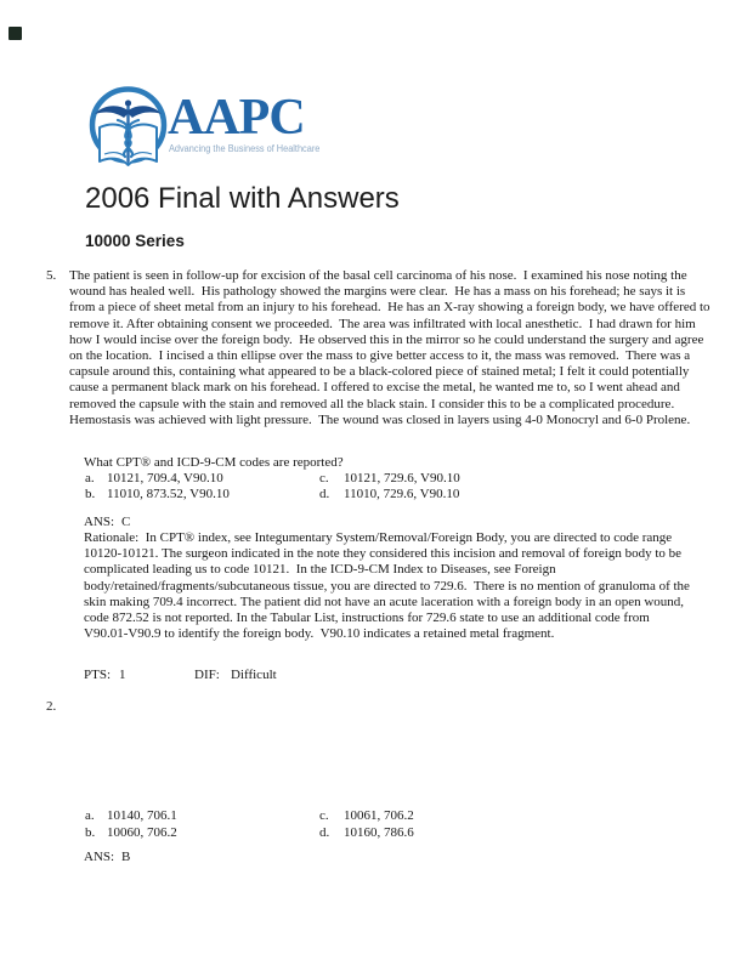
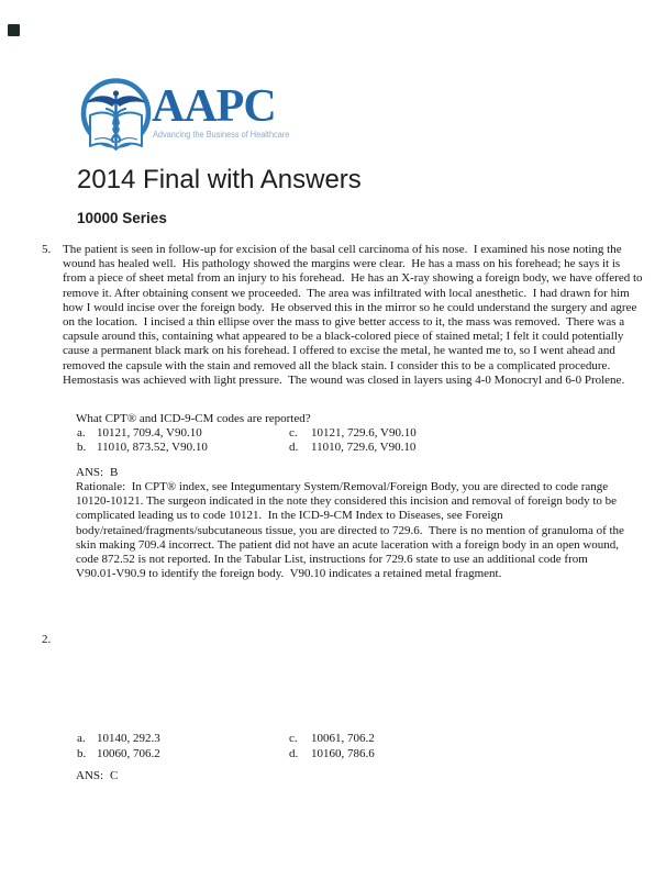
  AAPC
  Advancing the Business of Healthcare
- 2006 Final with Answers
+ 2014 Final with Answers
  10000 Series
  5.
  The patient is seen in follow-up for excision of the basal cell carcinoma of his nose. I examined his nose noting the wound has healed well. His pathology showed the margins were clear. He has a mass on his forehead; he says it is from a piece of sheet metal from an injury to his forehead. He has an X-ray showing a foreign body, we have offered to remove it. After obtaining consent we proceeded. The area was infiltrated with local anesthetic. I had drawn for him how I would incise over the foreign body. He observed this in the mirror so he could understand the surgery and agree on the location. I incised a thin ellipse over the mass to give better access to it, the mass was removed. There was a capsule around this, containing what appeared to be a black-colored piece of stained metal; I felt it could potentially cause a permanent black mark on his forehead. I offered to excise the metal, he wanted me to, so I went ahead and removed the capsule with the stain and removed all the black stain. I consider this to be a complicated procedure. Hemostasis was achieved with light pressure. The wound was closed in layers using 4-0 Monocryl and 6-0 Prolene.
  What CPT® and ICD-9-CM codes are reported?
  a.
  10121, 709.4, V90.10
  c.
  10121, 729.6, V90.10
  b.
  11010, 873.52, V90.10
  d.
  11010, 729.6, V90.10
  ANS:
- C
+ B
  Rationale: In CPT® index, see Integumentary System/Removal/Foreign Body, you are directed to code range 10120-10121. The surgeon indicated in the note they considered this incision and removal of foreign body to be complicated leading us to code 10121. In the ICD-9-CM Index to Diseases, see Foreign body/retained/fragments/subcutaneous tissue, you are directed to 729.6. There is no mention of granuloma of the skin making 709.4 incorrect. The patient did not have an acute laceration with a foreign body in an open wound, code 872.52 is not reported. In the Tabular List, instructions for 729.6 state to use an additional code from V90.01-V90.9 to identify the foreign body. V90.10 indicates a retained metal fragment.
- PTS:
- 1
- DIF:
- Difficult
  2.
  a.
- 10140, 706.1
+ 10140, 292.3
  c.
  10061, 706.2
  b.
  10060, 706.2
  d.
  10160, 786.6
  ANS:
- B
+ C
